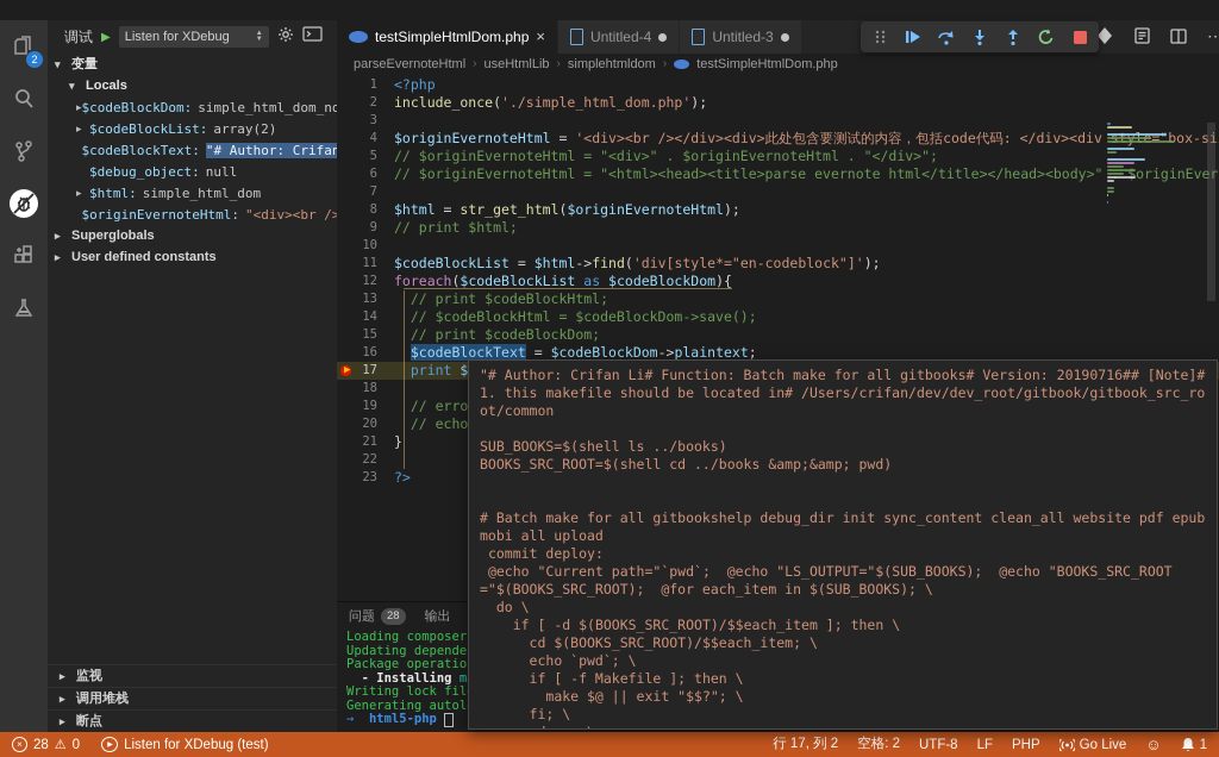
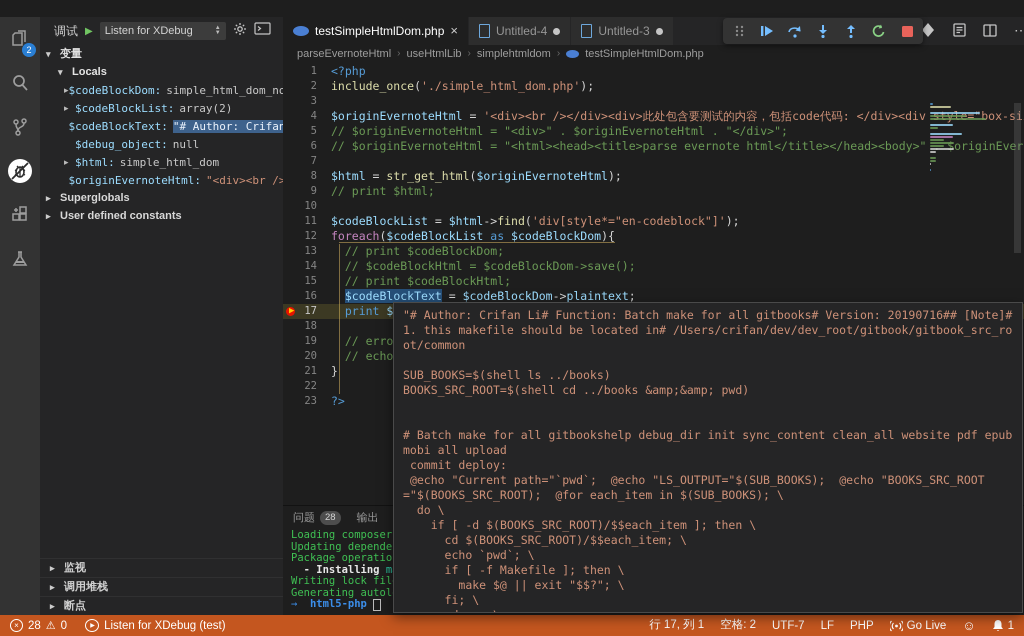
  2
  调试
  ▶
  Listen for XDebug
  ▾
  变量
  ▾
  Locals
  ▸
  $codeBlockDom:
  simple_html_dom_n
  ▸
  $codeBlockList:
  array(2)
  $codeBlockText:
  "# Author: Crifa
  $debug_object:
  null
  ▸
  $html:
  simple_html_dom
  $originEvernoteHtml:
  ▸
  Superglobals
  ▸
  User defined constants
  ▸
  监视
  ▸
  调用堆栈
  ▸
  断点
  testSimpleHtmlDom.php
  ×
  Untitled-4
  Untitled-3
  parseEvernoteHtml
  ›
  useHtmlLib
  ›
  simplehtmldom
  ›
  testSimpleHtmlDom.php
  1
  <?php
  2
  include_once('./simple_html_dom.php');
  3
  4
  $originEvernoteHtml = '<div><br /></div><div>此处包含要测试的内容，包括code代码: </div><div style="box-si
  5
  // $originEvernoteHtml = "<div>" . $originEvernoteHtml . "</div>";
  6
  // $originEvernoteHtml = "<html><head><title>parse evernote html</title></head><body>" . $originEver
  7
  8
  $html = str_get_html($originEvernoteHtml);
  9
  // print $html;
  10
  11
  $codeBlockList = $html->find('div[style*="en-codeblock"]');
  12
  foreach($codeBlockList as $codeBlockDom){
  13
- // print $codeBlockHtml;
+ // print $codeBlockDom;
  14
  // $codeBlockHtml = $codeBlockDom->save();
  15
- // print $codeBlockDom;
+ // print $codeBlockHtml;
  16
  $codeBlockText = $codeBlockDom->plaintext;
  17
  print $
  18
  19
  // erro
  20
  // echo
  21
  }
  22
  23
  ?>
  问题
  28
  输出
  Loading composer
  Updating depende
  Package operatio
  - Installing m
  Writing lock fil
  Generating autol
  → html5-php
  ⋯
  "# Author: Crifan Li# Function: Batch make for all gitbooks# Version: 20190716## [Note]# 1. this makefile should be located in# /Users/crifan/dev/dev_root/gitbook/gitbook_src_root/common
  SUB_BOOKS=$(shell ls ../books)
  BOOKS_SRC_ROOT=$(shell cd ../books &amp;&amp; pwd)
  # Batch make for all gitbookshelp debug_dir init sync_content clean_all website pdf epub mobi all upload
  commit deploy:
  @echo "Current path="`pwd`; @echo "LS_OUTPUT="$(SUB_BOOKS); @echo "BOOKS_SRC_ROOT="$(BOOKS_SRC_ROOT); @for each_item in $(SUB_BOOKS); \
  do \
  if [ -d $(BOOKS_SRC_ROOT)/$$each_item ]; then \
  cd $(BOOKS_SRC_ROOT)/$$each_item; \
  echo `pwd`; \
  if [ -f Makefile ]; then \
  make $@ || exit "$$?"; \
  fi; \
  ×
  28
  ⚠
  0
  Listen for XDebug (test)
- 行 17, 列 2
+ 行 17, 列 1
  空格: 2
- UTF-8
+ UTF-7
  LF
  PHP
  Go Live
  ☺
  1
